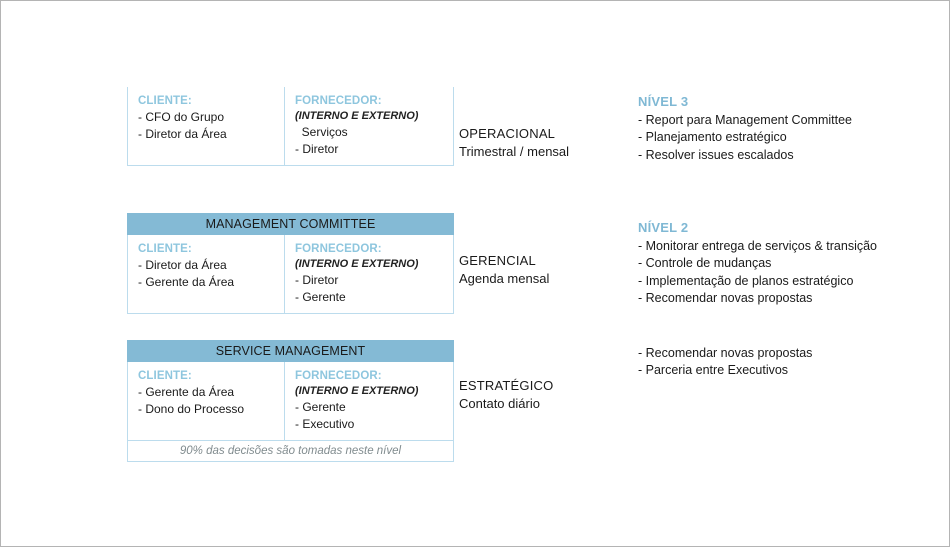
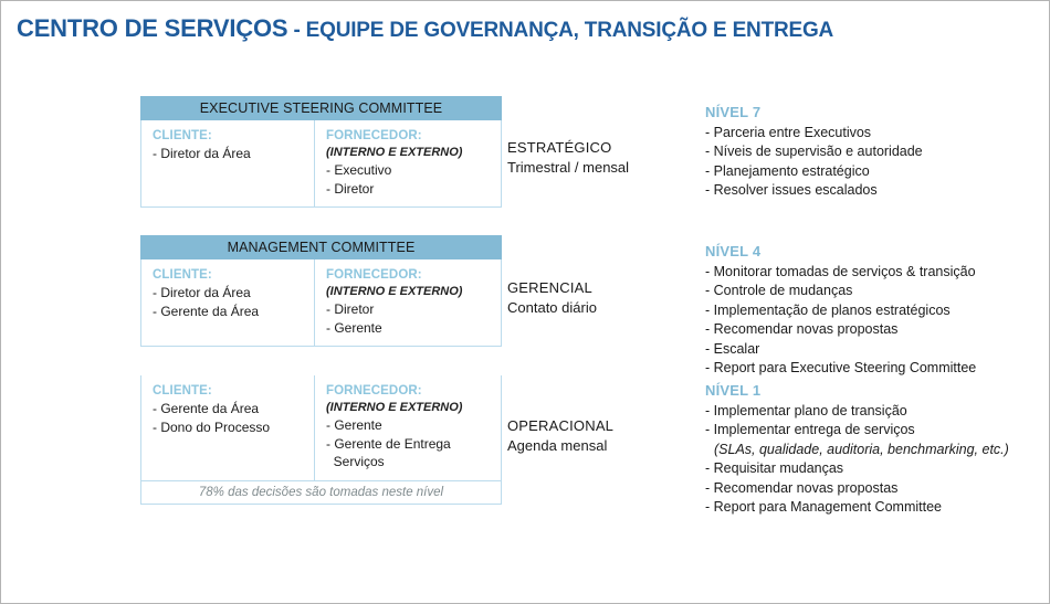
+ CENTRO DE SERVIÇOS - EQUIPE DE GOVERNANÇA, TRANSIÇÃO E ENTREGA
+ EXECUTIVE STEERING COMMITTEE
  CLIENTE:
- - CFO do Grupo
  - Diretor da Área
  FORNECEDOR:
  (INTERNO E EXTERNO)
- Serviços
+ - Executivo
  - Diretor
  MANAGEMENT COMMITTEE
  CLIENTE:
  - Diretor da Área
  - Gerente da Área
  FORNECEDOR:
  (INTERNO E EXTERNO)
  - Diretor
  - Gerente
- SERVICE MANAGEMENT
  CLIENTE:
  - Gerente da Área
  - Dono do Processo
  FORNECEDOR:
  (INTERNO E EXTERNO)
  - Gerente
+ - Gerente de Entrega
- - Executivo
+ Serviços
- 90% das decisões são tomadas neste nível
+ 78% das decisões são tomadas neste nível
- OPERACIONAL
+ ESTRATÉGICO
  Trimestral / mensal
  GERENCIAL
- Agenda mensal
+ Contato diário
- ESTRATÉGICO
+ OPERACIONAL
- Contato diário
+ Agenda mensal
- NÍVEL 3
+ NÍVEL 7
- - Report para Management Committee
+ - Parceria entre Executivos
+ - Níveis de supervisão e autoridade
  - Planejamento estratégico
  - Resolver issues escalados
- NÍVEL 2
+ NÍVEL 4
- - Monitorar entrega de serviços & transição
+ - Monitorar tomadas de serviços & transição
  - Controle de mudanças
- - Implementação de planos estratégico
+ - Implementação de planos estratégicos
  - Recomendar novas propostas
+ - Escalar
+ - Report para Executive Steering Committee
+ NÍVEL 1
+ - Implementar plano de transição
+ - Implementar entrega de serviços
+ (SLAs, qualidade, auditoria, benchmarking, etc.)
+ - Requisitar mudanças
  - Recomendar novas propostas
- - Parceria entre Executivos
+ - Report para Management Committee
